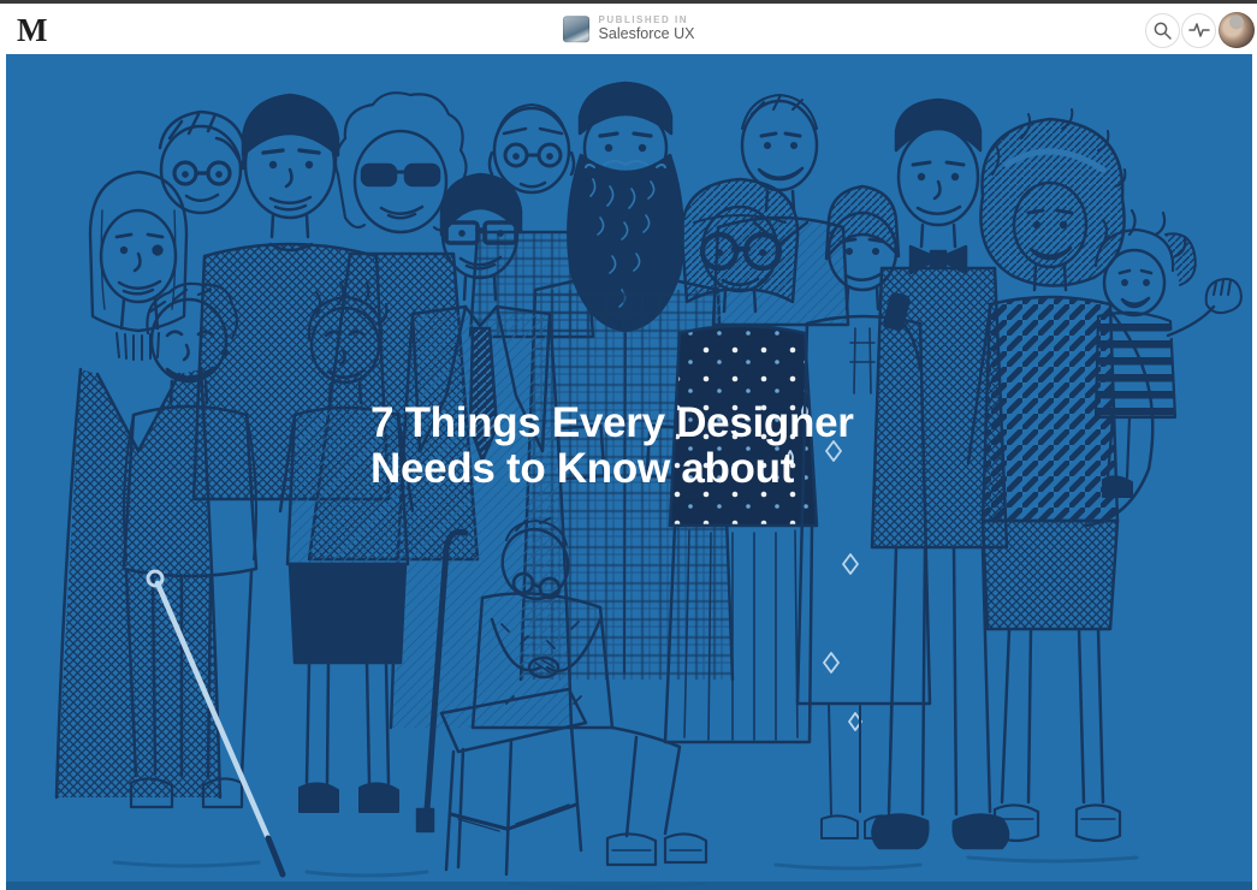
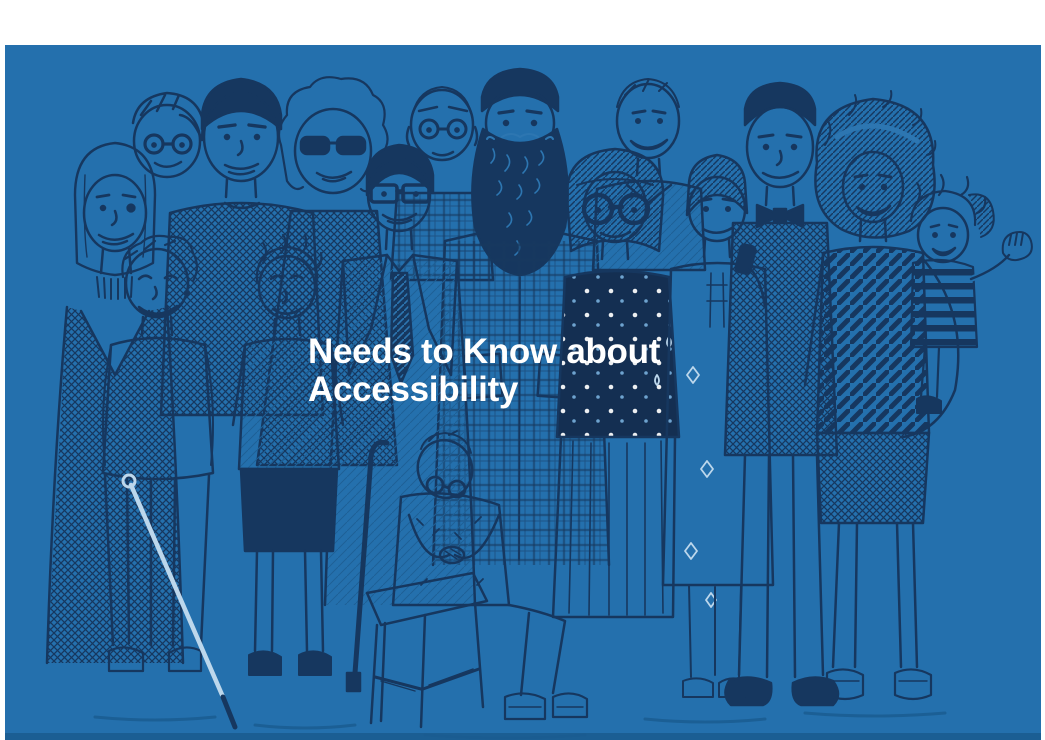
- M
- PUBLISHED IN
- Salesforce UX
- 7 Things Every Designer
  Needs to Know about
+ Accessibility
